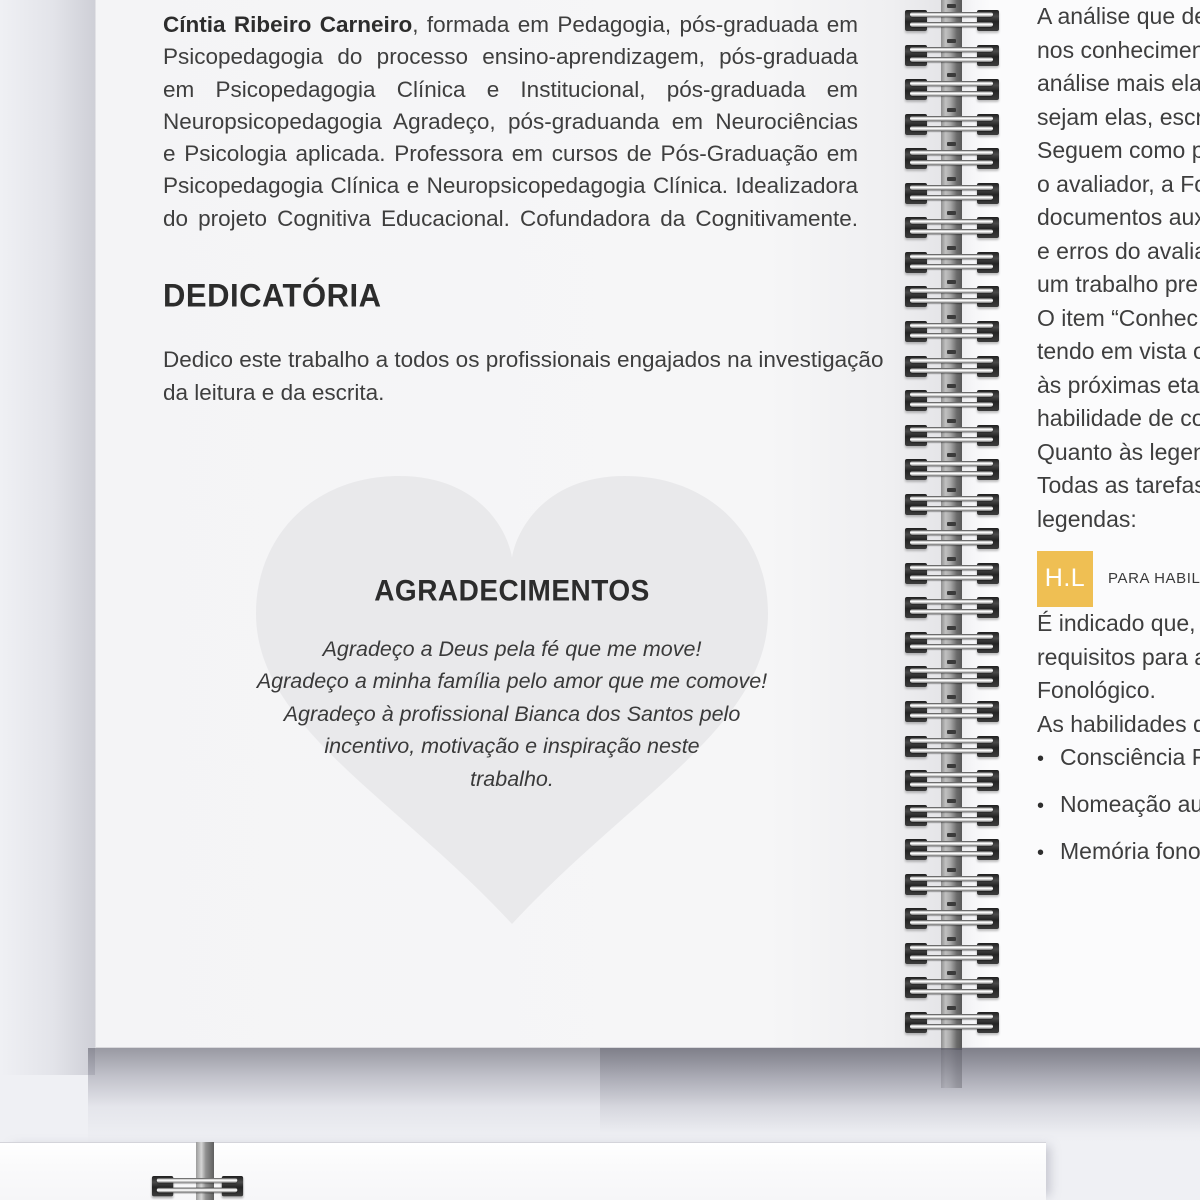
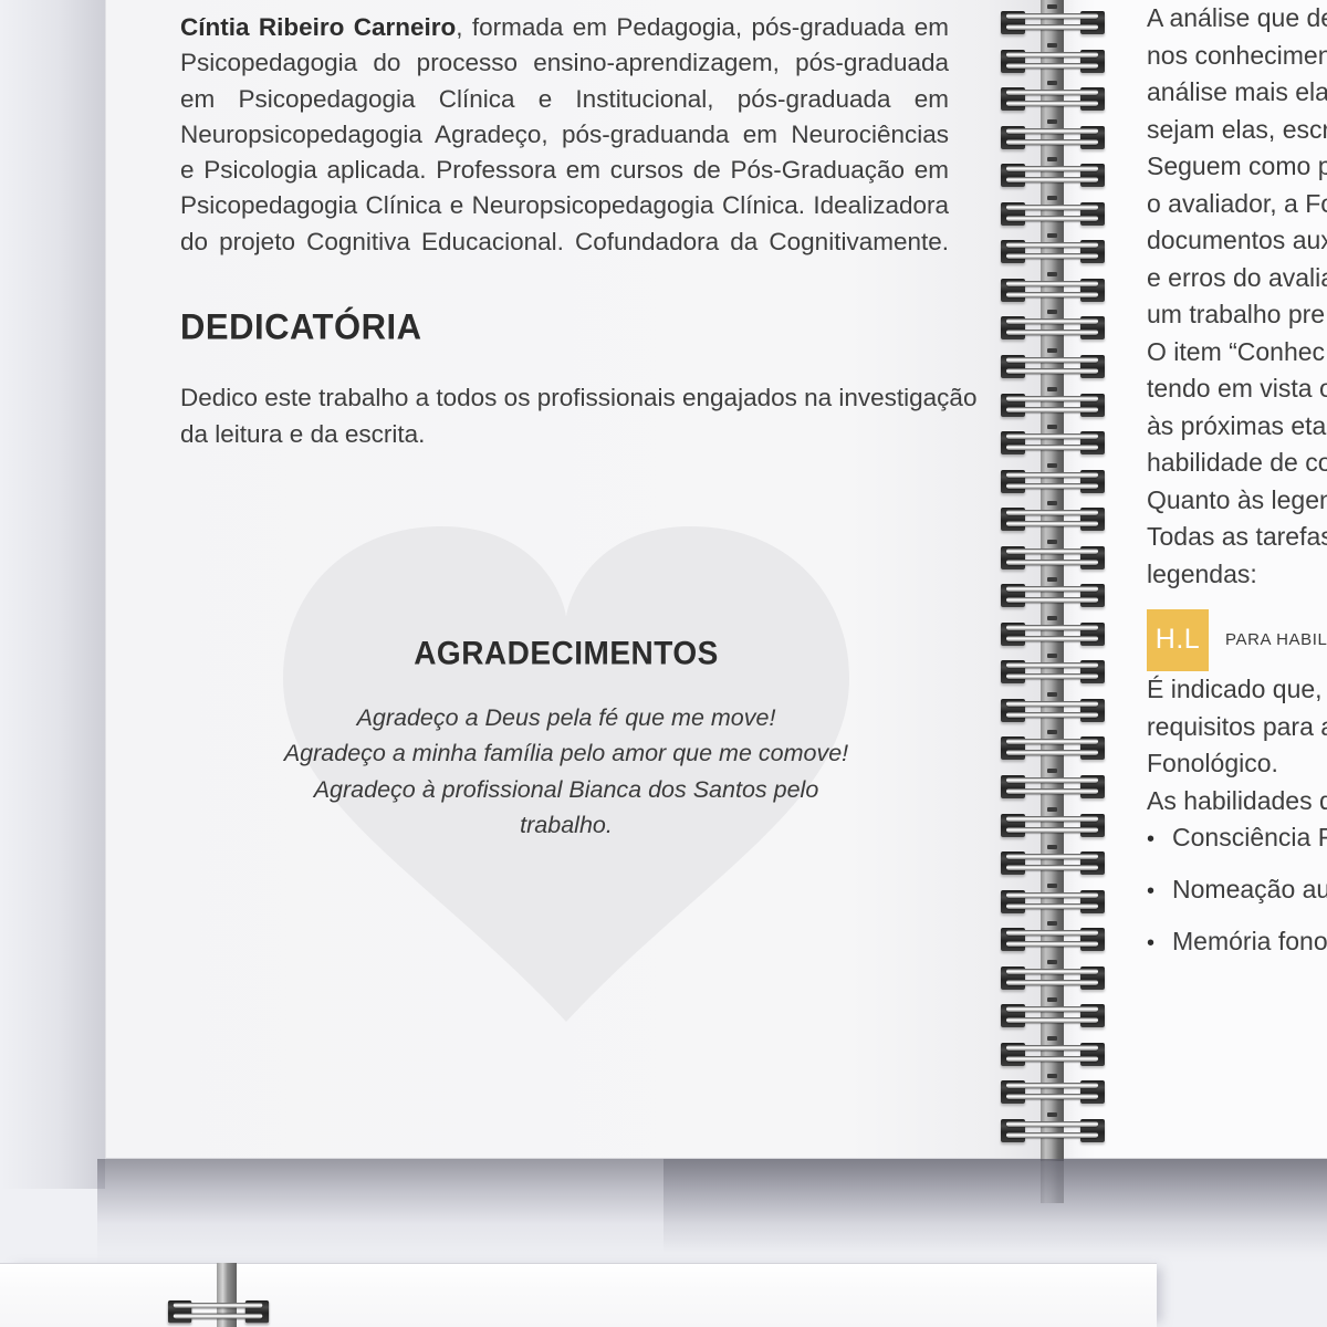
  Cíntia Ribeiro Carneiro, formada em Pedagogia, pós-graduada em
  Psicopedagogia do processo ensino-aprendizagem, pós-graduada
  em Psicopedagogia Clínica e Institucional, pós-graduada em
  Neuropsicopedagogia Agradeço, pós-graduanda em Neurociências
  e Psicologia aplicada. Professora em cursos de Pós-Graduação em
  Psicopedagogia Clínica e Neuropsicopedagogia Clínica. Idealizadora
  do projeto Cognitiva Educacional. Cofundadora da Cognitivamente.
  DEDICATÓRIA
  Dedico este trabalho a todos os profissionais engajados na investigação
  da leitura e da escrita.
  AGRADECIMENTOS
  Agradeço a Deus pela fé que me move!
  Agradeço a minha família pelo amor que me comove!
  Agradeço à profissional Bianca dos Santos pelo
- incentivo, motivação e inspiração neste
  trabalho.
  A análise que d
  nos conhecimen
  análise mais ela
  sejam elas, escr
  Seguem como p
  o avaliador, a F
  documentos au
  e erros do avali
  um trabalho pre
  O item “Conhec
  tendo em vista o
  às próximas eta
  habilidade de co
  Quanto às legen
  Todas as tarefa
  legendas:
  H.L
  PARA HABIL
  É indicado que,
  requisitos para
  Fonológico.
  As habilidades q
  •
  Consciência F
  •
  Nomeação au
  •
  Memória fono
